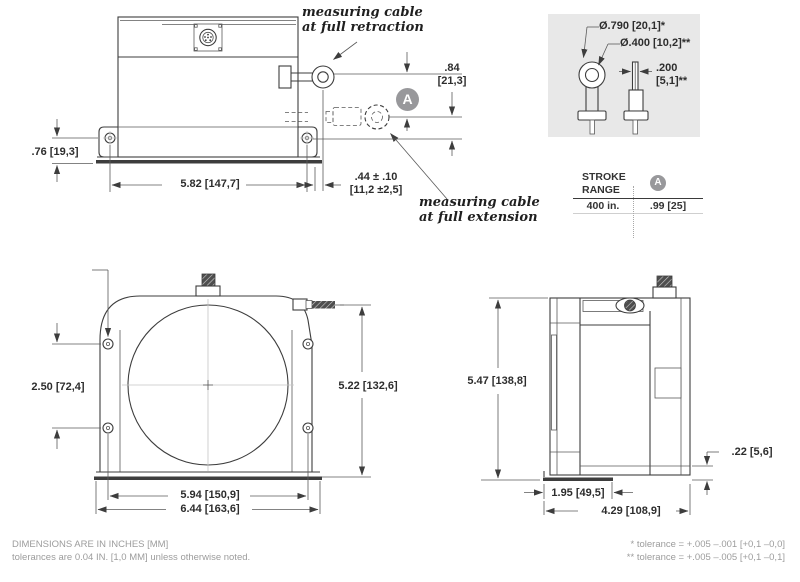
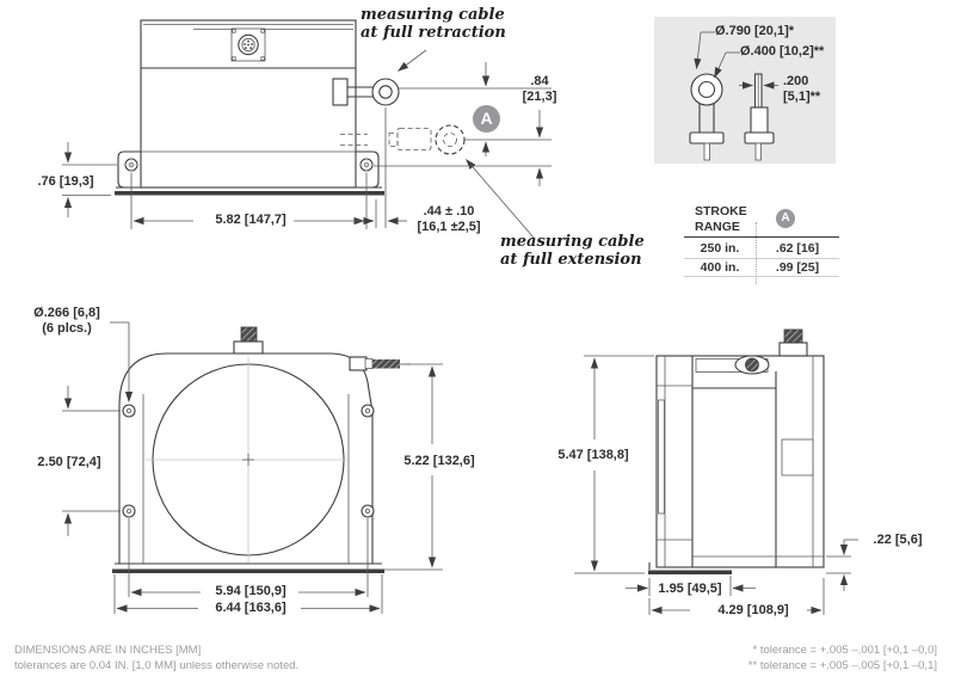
  measuring cable
  at full retraction
  measuring cable
  at full extension
  .76 [19,3]
  5.82 [147,7]
  .44 ± .10
- [11,2 ±2,5]
+ [16,1 ±2,5]
  .84
  [21,3]
  A
  Ø.790 [20,1]*
  Ø.400 [10,2]**
  .200
  [5,1]**
  STROKE
  RANGE
  A
+ 250 in.
+ .62 [16]
  400 in.
  .99 [25]
+ Ø.266 [6,8]
+ (6 plcs.)
  2.50 [72,4]
  5.22 [132,6]
  5.94 [150,9]
  6.44 [163,6]
  5.47 [138,8]
  .22 [5,6]
  1.95 [49,5]
  4.29 [108,9]
  DIMENSIONS ARE IN INCHES [MM]
  tolerances are 0.04 IN. [1,0 MM] unless otherwise noted.
  * tolerance = +.005 –.001 [+0,1 –0,0]
  ** tolerance = +.005 –.005 [+0,1 –0,1]
